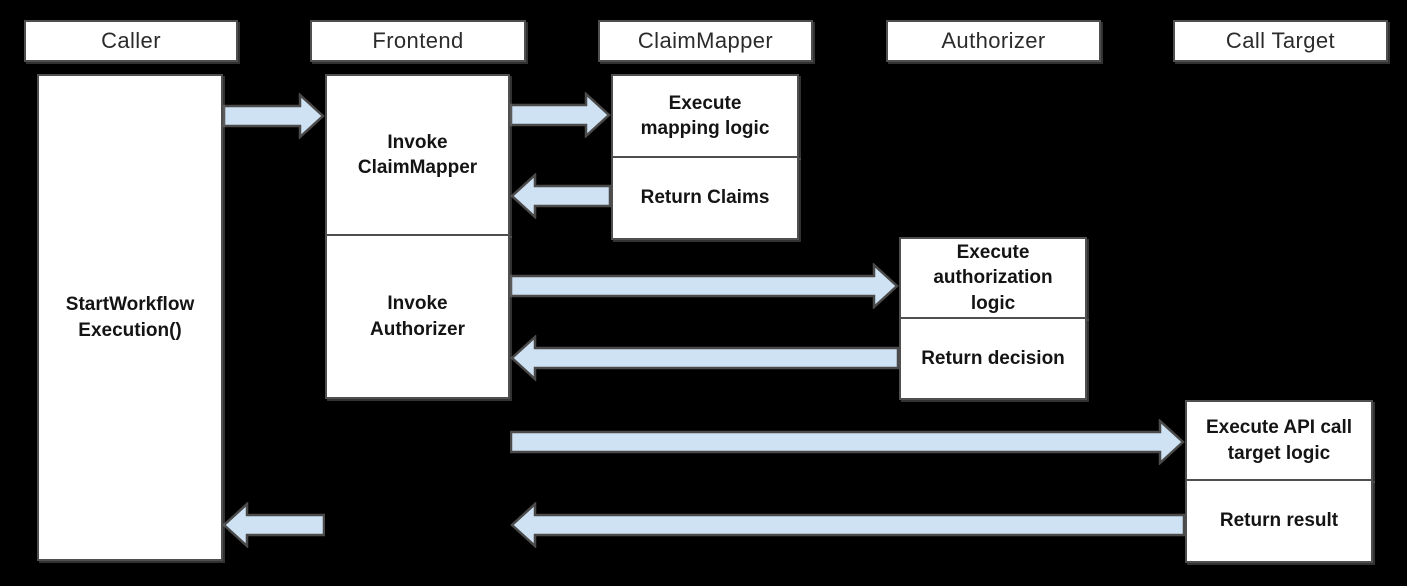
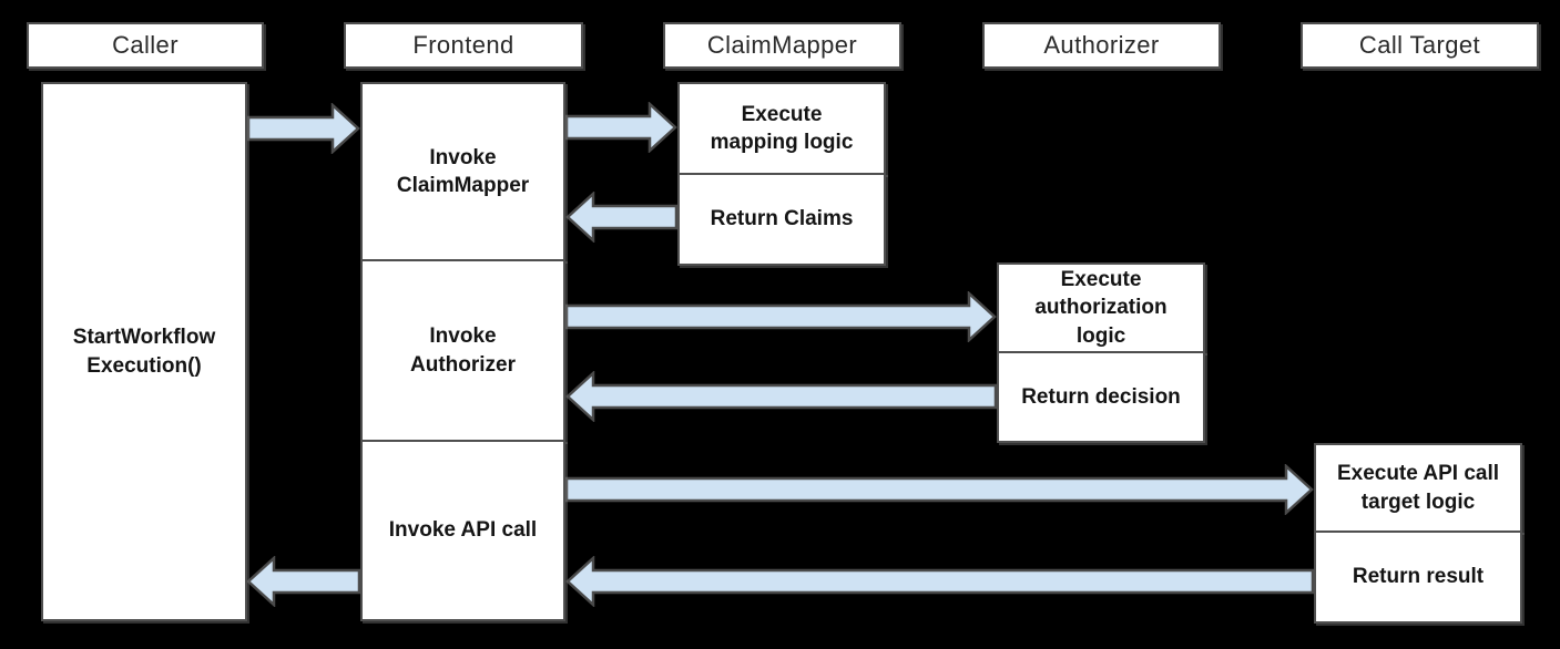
  Caller
  Frontend
  ClaimMapper
  Authorizer
  Call Target
  StartWorkflow
  Execution()
  Invoke
  ClaimMapper
  Invoke
  Authorizer
+ Invoke API call
  Execute
  mapping logic
  Return Claims
  Execute
  authorization
  logic
  Return decision
  Execute API call
  target logic
  Return result
